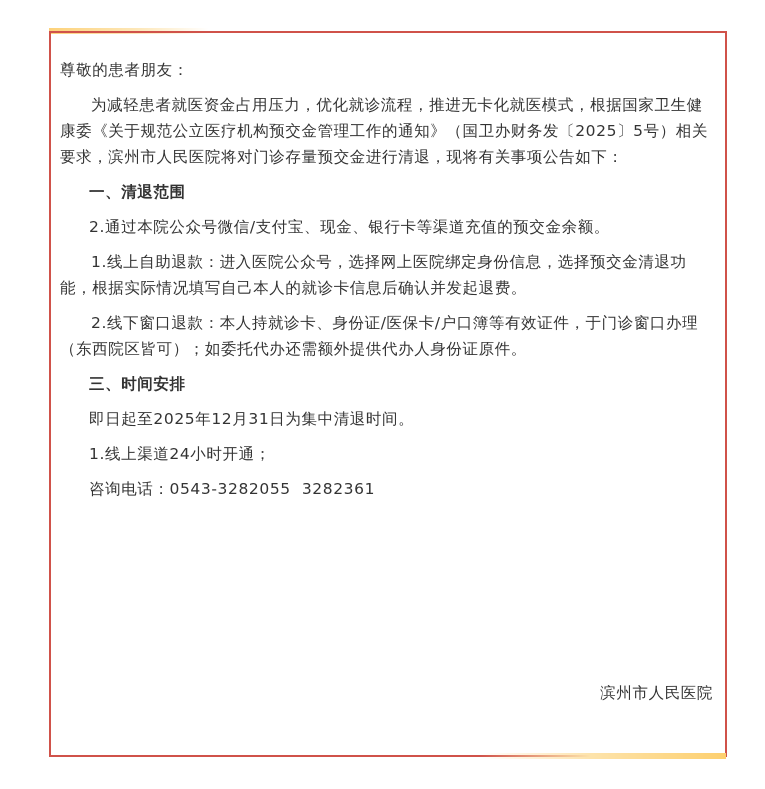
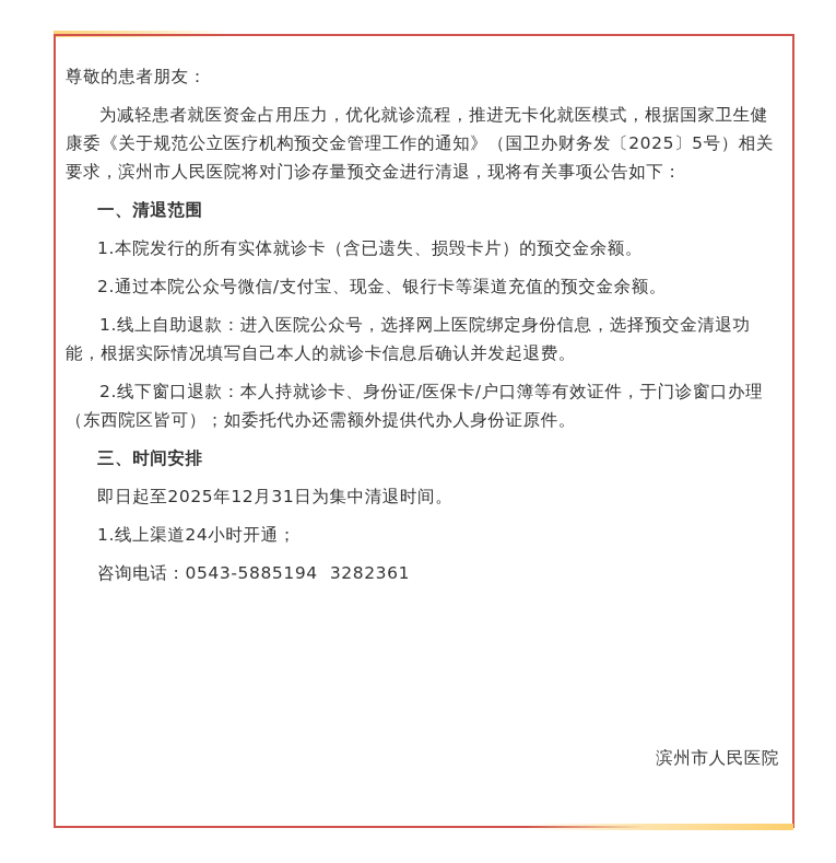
  尊敬的患者朋友：
  为减轻患者就医资金占用压力，优化就诊流程，推进无卡化就医模式，根据国家卫生健康委《关于规范公立医疗机构预交金管理工作的通知》（国卫办财务发〔2025〕5号）相关要求，滨州市人民医院将对门诊存量预交金进行清退，现将有关事项公告如下：
  一、清退范围
+ 1.本院发行的所有实体就诊卡（含已遗失、损毁卡片）的预交金余额。
  2.通过本院公众号微信/支付宝、现金、银行卡等渠道充值的预交金余额。
  1.线上自助退款：进入医院公众号，选择网上医院绑定身份信息，选择预交金清退功能，根据实际情况填写自己本人的就诊卡信息后确认并发起退费。
  2.线下窗口退款：本人持就诊卡、身份证/医保卡/户口簿等有效证件，于门诊窗口办理（东西院区皆可）；如委托代办还需额外提供代办人身份证原件。
  三、时间安排
  即日起至2025年12月31日为集中清退时间。
  1.线上渠道24小时开通；
- 咨询电话：0543-3282055 3282361
+ 咨询电话：0543-5885194 3282361
  滨州市人民医院
